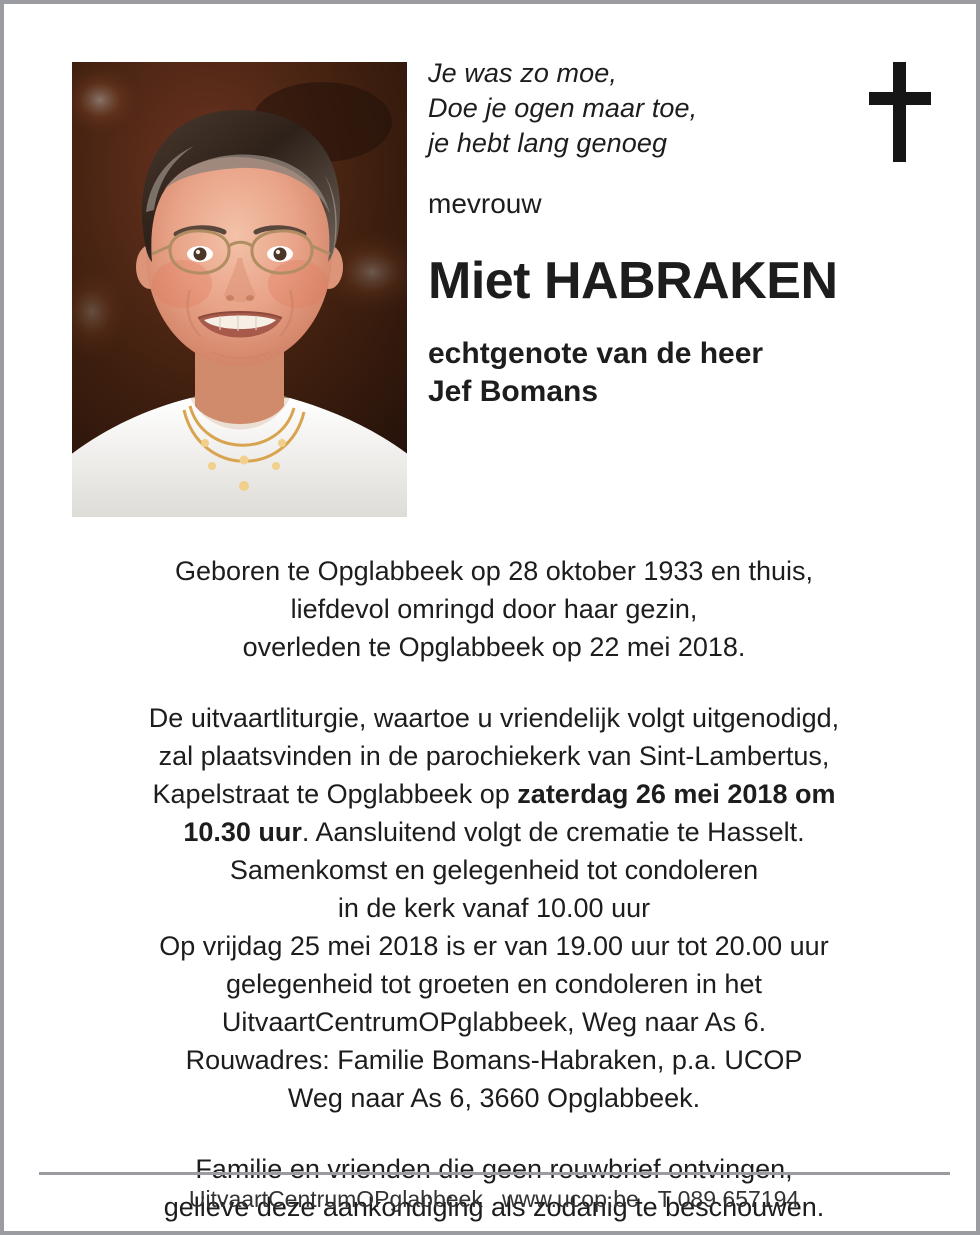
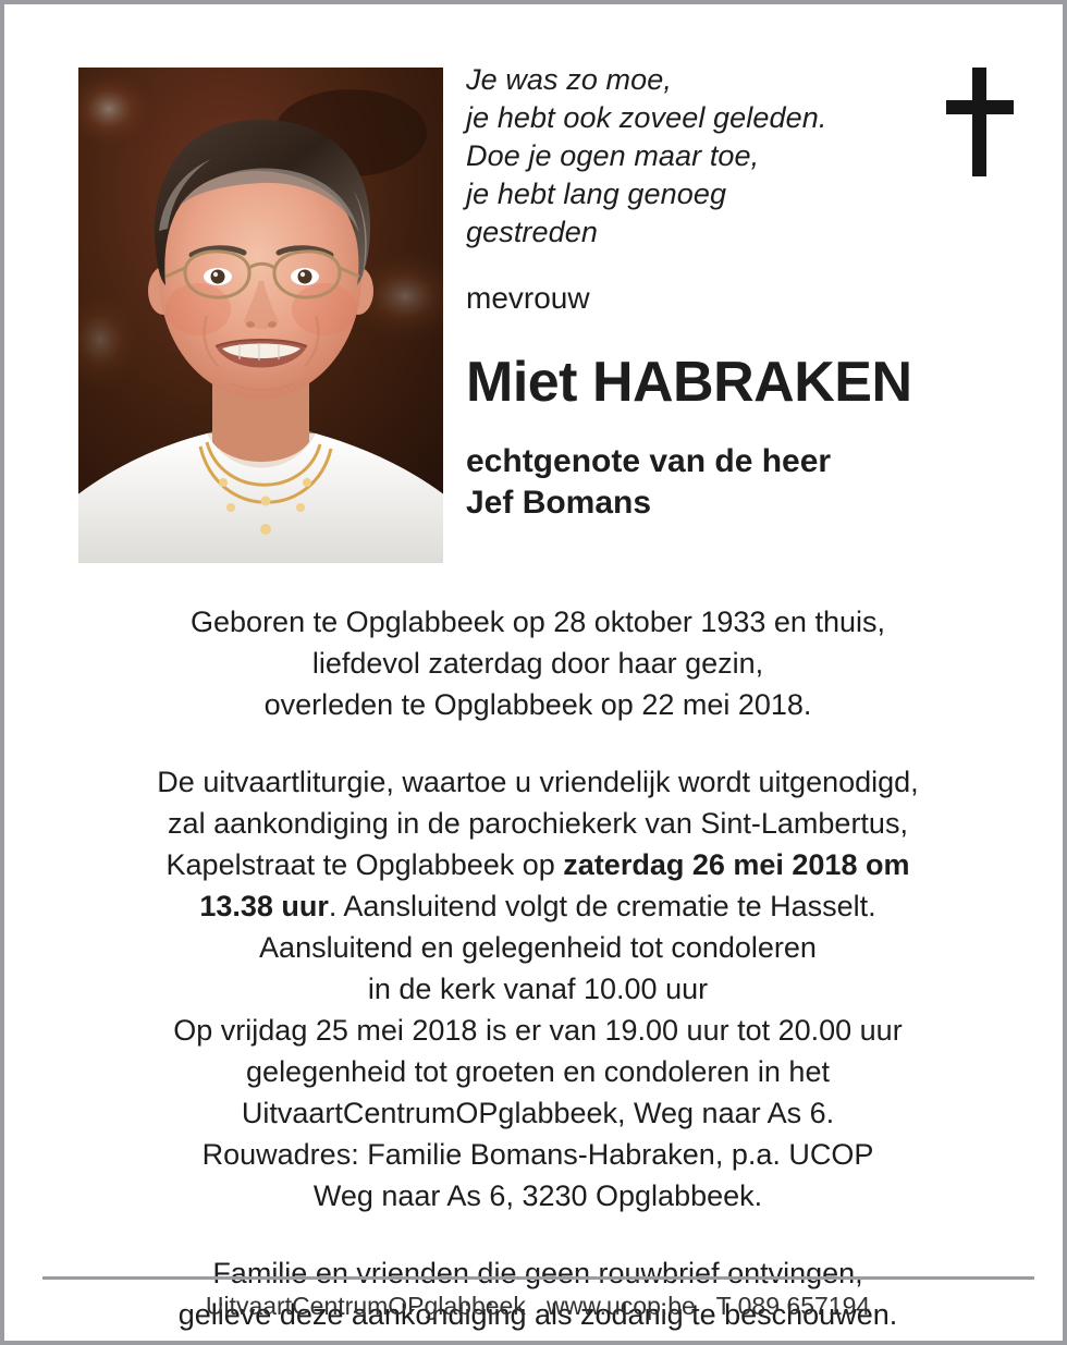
  Je was zo moe,
+ je hebt ook zoveel geleden.
  Doe je ogen maar toe,
  je hebt lang genoeg
+ gestreden
  mevrouw
  Miet HABRAKEN
  echtgenote van de heer
  Jef Bomans
  Geboren te Opglabbeek op 28 oktober 1933 en thuis,
- liefdevol omringd door haar gezin,
+ liefdevol zaterdag door haar gezin,
  overleden te Opglabbeek op 22 mei 2018.
- De uitvaartliturgie, waartoe u vriendelijk volgt uitgenodigd,
+ De uitvaartliturgie, waartoe u vriendelijk wordt uitgenodigd,
- zal plaatsvinden in de parochiekerk van Sint-Lambertus,
+ zal aankondiging in de parochiekerk van Sint-Lambertus,
  Kapelstraat te Opglabbeek op zaterdag 26 mei 2018 om
- 10.30 uur. Aansluitend volgt de crematie te Hasselt.
+ 13.38 uur. Aansluitend volgt de crematie te Hasselt.
- Samenkomst en gelegenheid tot condoleren
+ Aansluitend en gelegenheid tot condoleren
  in de kerk vanaf 10.00 uur
  Op vrijdag 25 mei 2018 is er van 19.00 uur tot 20.00 uur
  gelegenheid tot groeten en condoleren in het
  UitvaartCentrumOPglabbeek, Weg naar As 6.
  Rouwadres: Familie Bomans-Habraken, p.a. UCOP
- Weg naar As 6, 3660 Opglabbeek.
+ Weg naar As 6, 3230 Opglabbeek.
  Familie en vrienden die geen rouwbrief ontvingen,
  gelieve deze aankondiging als zodanig te beschouwen.
  UitvaartCentrumOPglabbeek www.ucop.be T 089 657194
